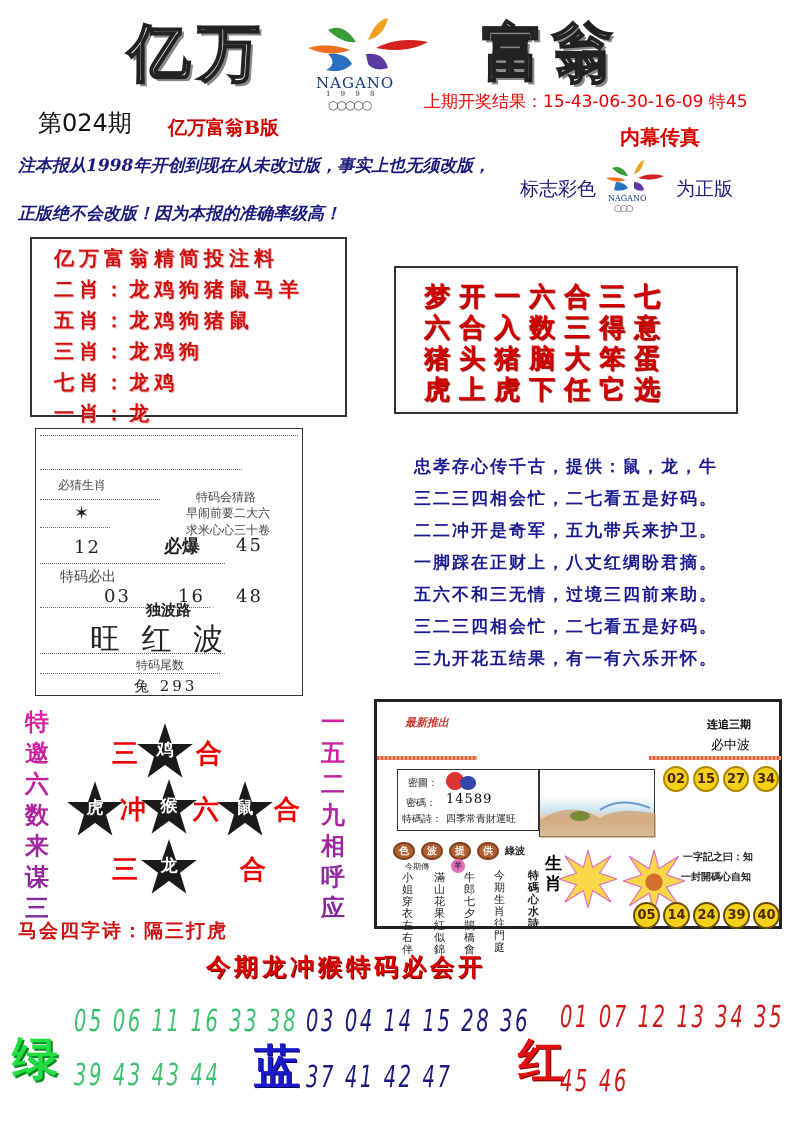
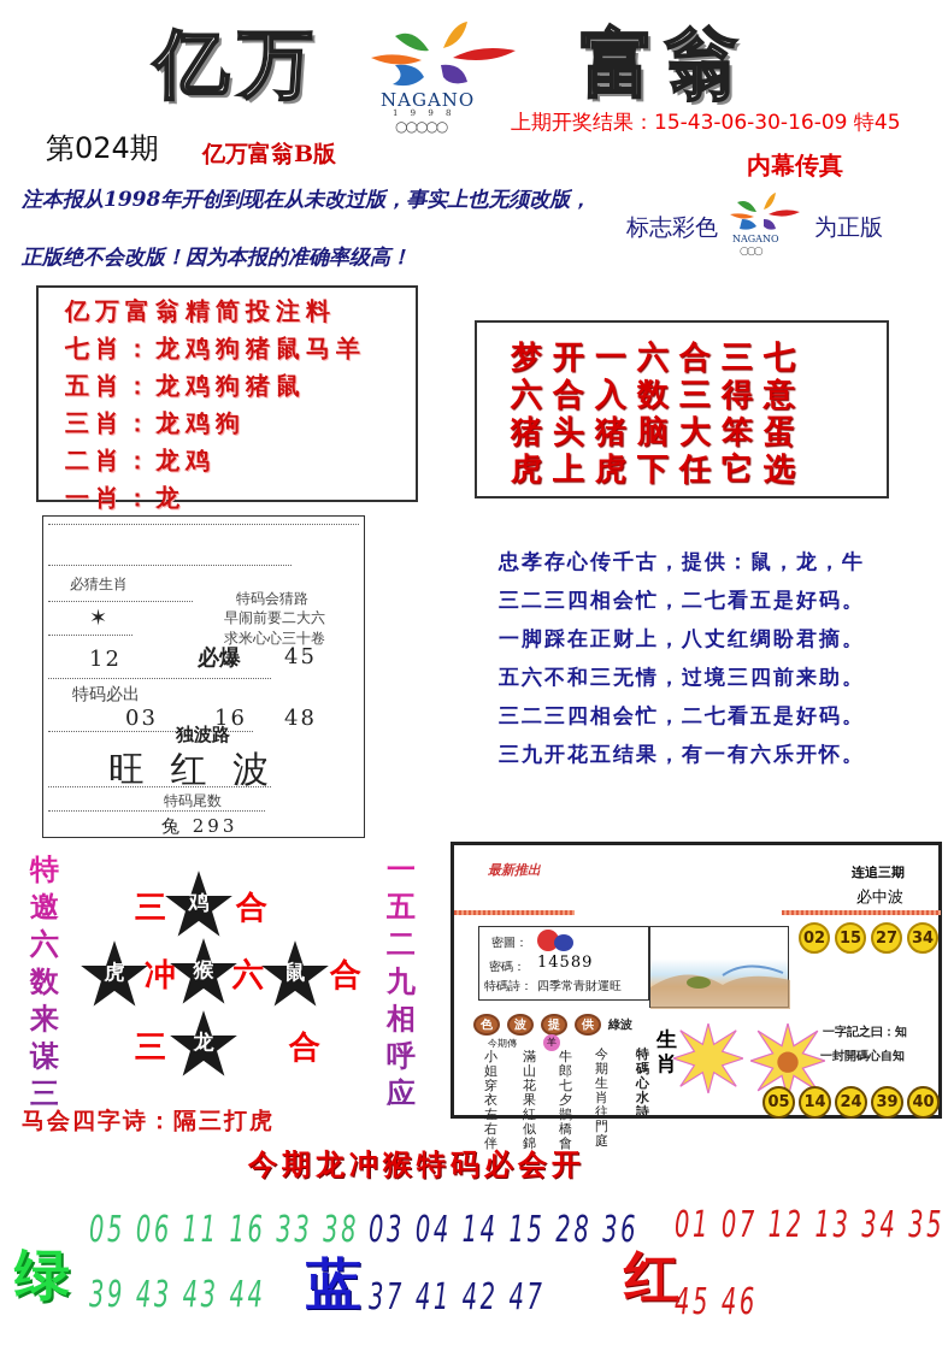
  亿万
  富翁
  NAGANO
  1 9 9 8
  ○○○○○
  第024期
  亿万富翁B版
  上期开奖结果：15-43-06-30-16-09 特45
  内幕传真
  注本报从1998年开创到现在从未改过版，事实上也无须改版，
  正版绝不会改版！因为本报的准确率级高！
  标志彩色
  NAGANO
  ○○○
  为正版
  亿万富翁精简投注料
- 二肖：龙鸡狗猪鼠马羊
+ 七肖：龙鸡狗猪鼠马羊
  五肖：龙鸡狗猪鼠
  三肖：龙鸡狗
- 七肖：龙鸡
+ 二肖：龙鸡
  一肖：龙
  梦开一六合三七
  六合入数三得意
  猪头猪脑大笨蛋
  虎上虎下任它选
  必猜生肖
  特码会猜路
  早闹前要二大六
  求米心心三十卷
  ✶
  12
  必爆
  45
  特码必出
  03
  16
  48
  独波路
  旺 红 波
  特码尾数
  兔 293
  忠孝存心传千古，提供：鼠，龙，牛
  三二三四相会忙，二七看五是好码。
- 二二冲开是奇军，五九带兵来护卫。
  一脚踩在正财上，八丈红绸盼君摘。
  五六不和三无情，过境三四前来助。
  三二三四相会忙，二七看五是好码。
  三九开花五结果，有一有六乐开怀。
  特邀六数来谋三
  一五二九相呼应
  鸡
  虎
  猴
  鼠
  龙
  三
  合
  冲
  六
  合
  三
  合
  马会四字诗：隔三打虎
  今期龙冲猴特码必会开
  最新推出
  连追三期
  必中波
  密圖：
  密碼：
  14589
  特碼詩：
  四季常青財運旺
  02
  15
  27
  34
  色
  波
  提
  供
  綠波
  今期傳
  羊
  小姐穿衣左右伴
  滿山花果紅似錦
  牛郎七夕鵲橋會
  今期生肖往門庭
  特碼心水詩
  生肖
  一字記之曰：知
  一封開碼心自知
  05
  14
  24
  39
  40
  绿
  05 06 11 16 33 38
  39 43 43 44
  蓝
  03 04 14 15 28 36
  37 41 42 47
  红
  01 07 12 13 34 35
  45 46
